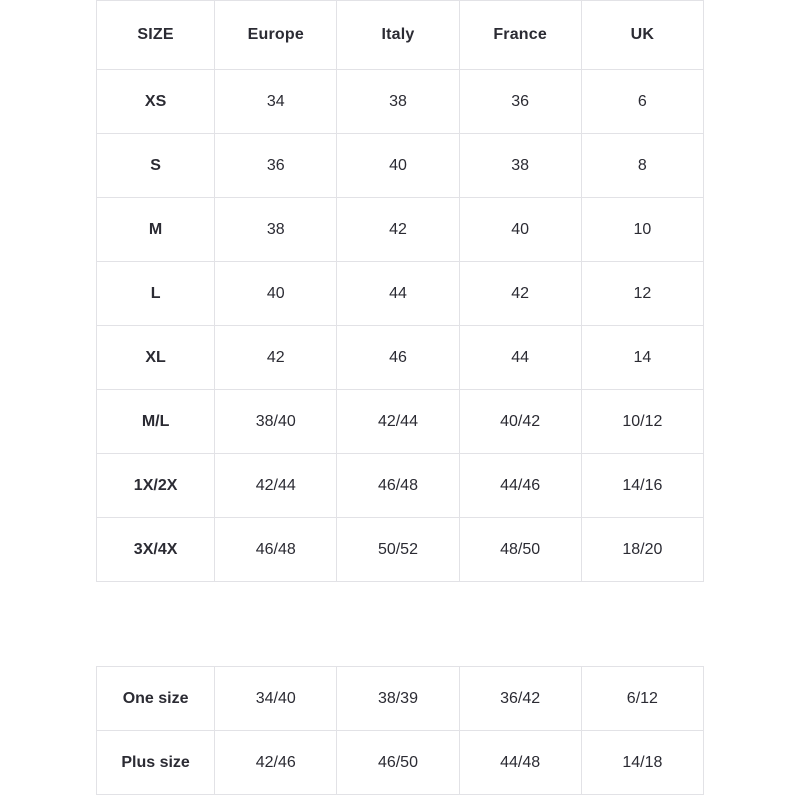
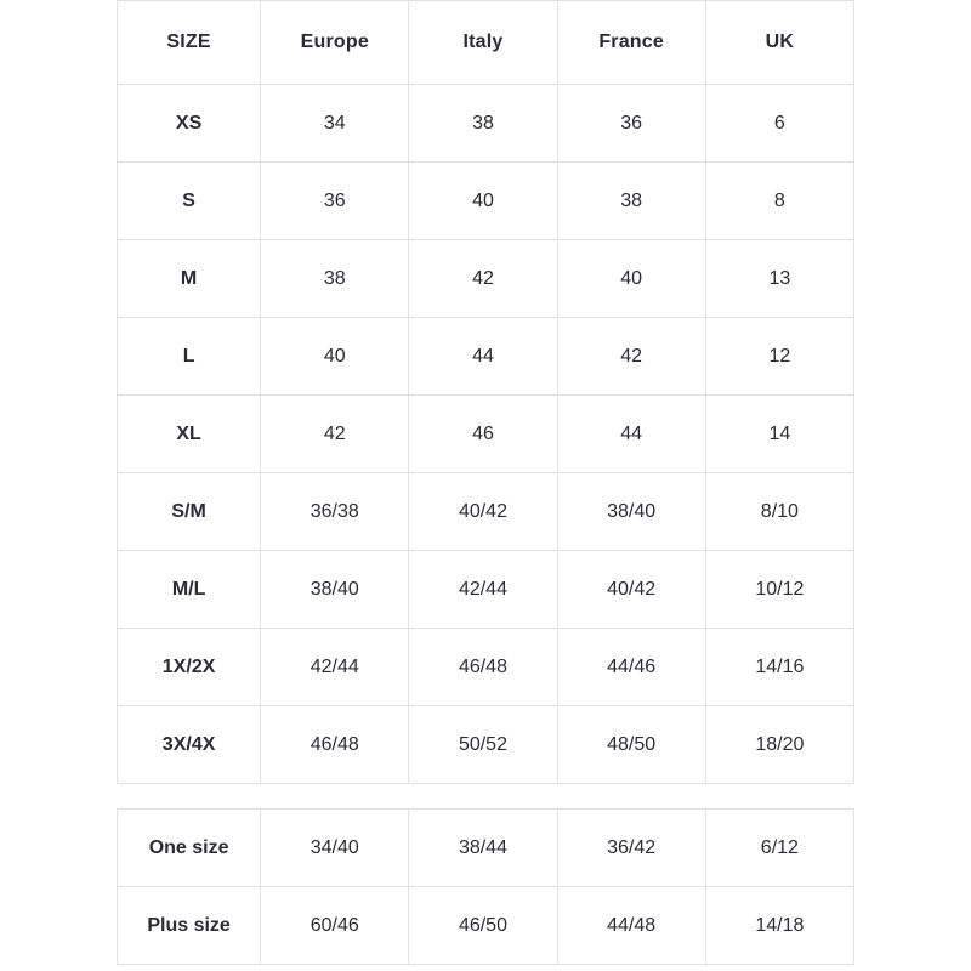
  SIZE	Europe	Italy	France	UK
  XS	34	38	36	6
  S	36	40	38	8
- M	38	42	40	10
+ M	38	42	40	13
  L	40	44	42	12
  XL	42	46	44	14
+ S/M	36/38	40/42	38/40	8/10
  M/L	38/40	42/44	40/42	10/12
  1X/2X	42/44	46/48	44/46	14/16
  3X/4X	46/48	50/52	48/50	18/20
- One size	34/40	38/39	36/42	6/12
+ One size	34/40	38/44	36/42	6/12
- Plus size	42/46	46/50	44/48	14/18
+ Plus size	60/46	46/50	44/48	14/18
